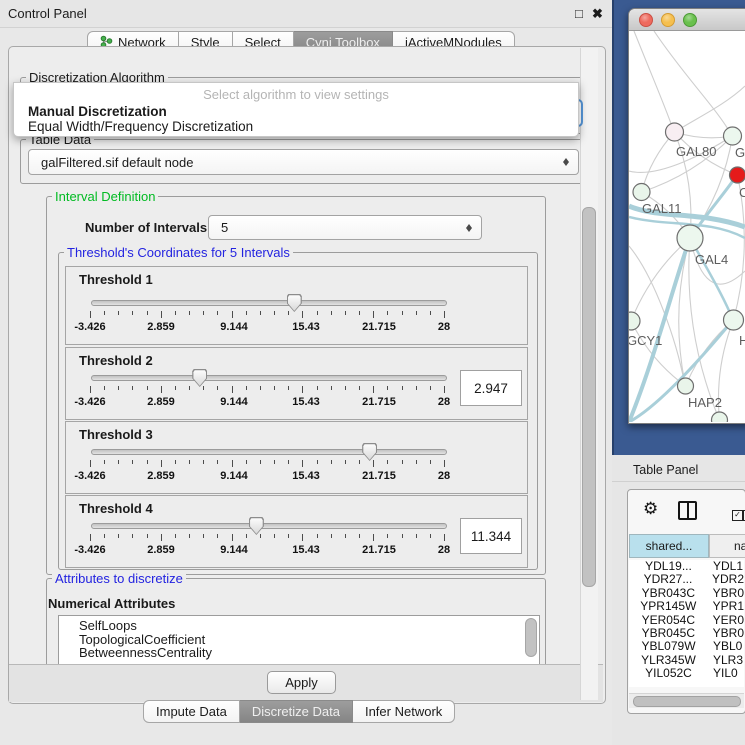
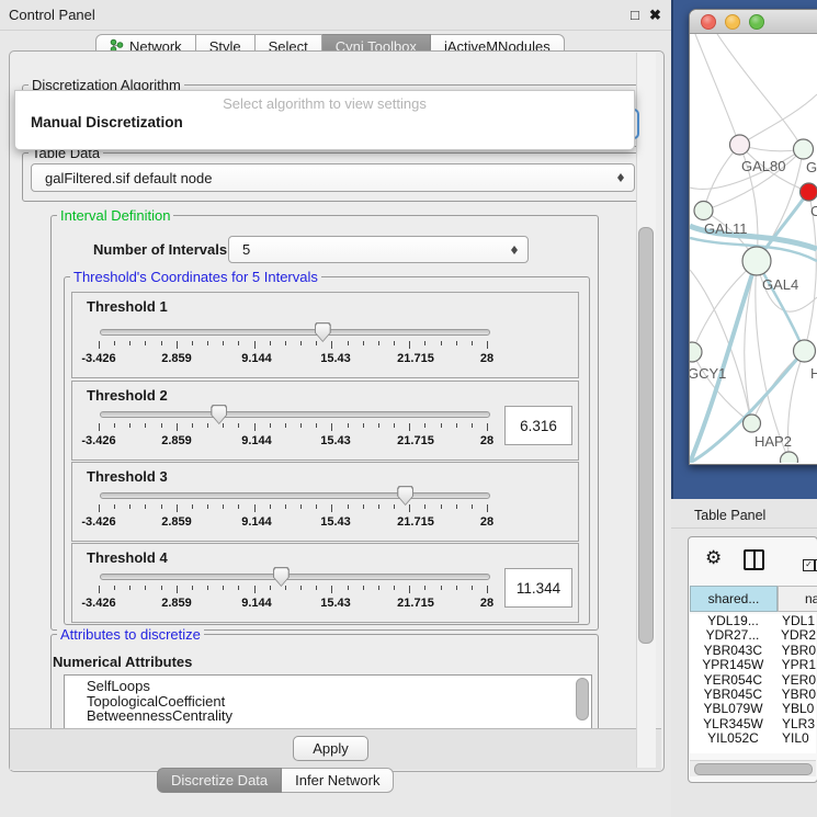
  Control Panel
  □
  ✖
  Network
  Style
  Select
  Cyni Toolbox
  jActiveMNodules
  Discretization Algorithm
  Select algorithm to view settings
  Manual Discretization
- Equal Width/Frequency Discretization
  Table Data
  galFiltered.sif default node
  Interval Definition
  Number of Intervals
  5
  Threshold's Coordinates for 5 Intervals
  Threshold 1
  -3.426
  2.859
  9.144
  15.43
  21.715
  28
  Threshold 2
  -3.426
  2.859
  9.144
  15.43
  21.715
  28
- 2.947
+ 6.316
  Threshold 3
  -3.426
  2.859
  9.144
  15.43
  21.715
  28
  Threshold 4
  -3.426
  2.859
  9.144
  15.43
  21.715
  28
  11.344
  Attributes to discretize
  Numerical Attributes
  SelfLoops
  TopologicalCoefficient
  BetweennessCentrality
  Apply
- Impute Data
  Discretize Data
  Infer Network
  GAL80
  C
  GAL11
  GAL4
  GCY1
  H
  HAP2
  Table Panel
  ⚙
  ✓
  shared...
  na
  YDL19...
  YDL1
  YDR27...
  YDR2
  YBR043C
  YBR0
  YPR145W
  YPR1
  YER054C
  YER0
  YBR045C
  YBR0
  YBL079W
  YBL0
  YLR345W
  YLR3
  YIL052C
  YIL0
